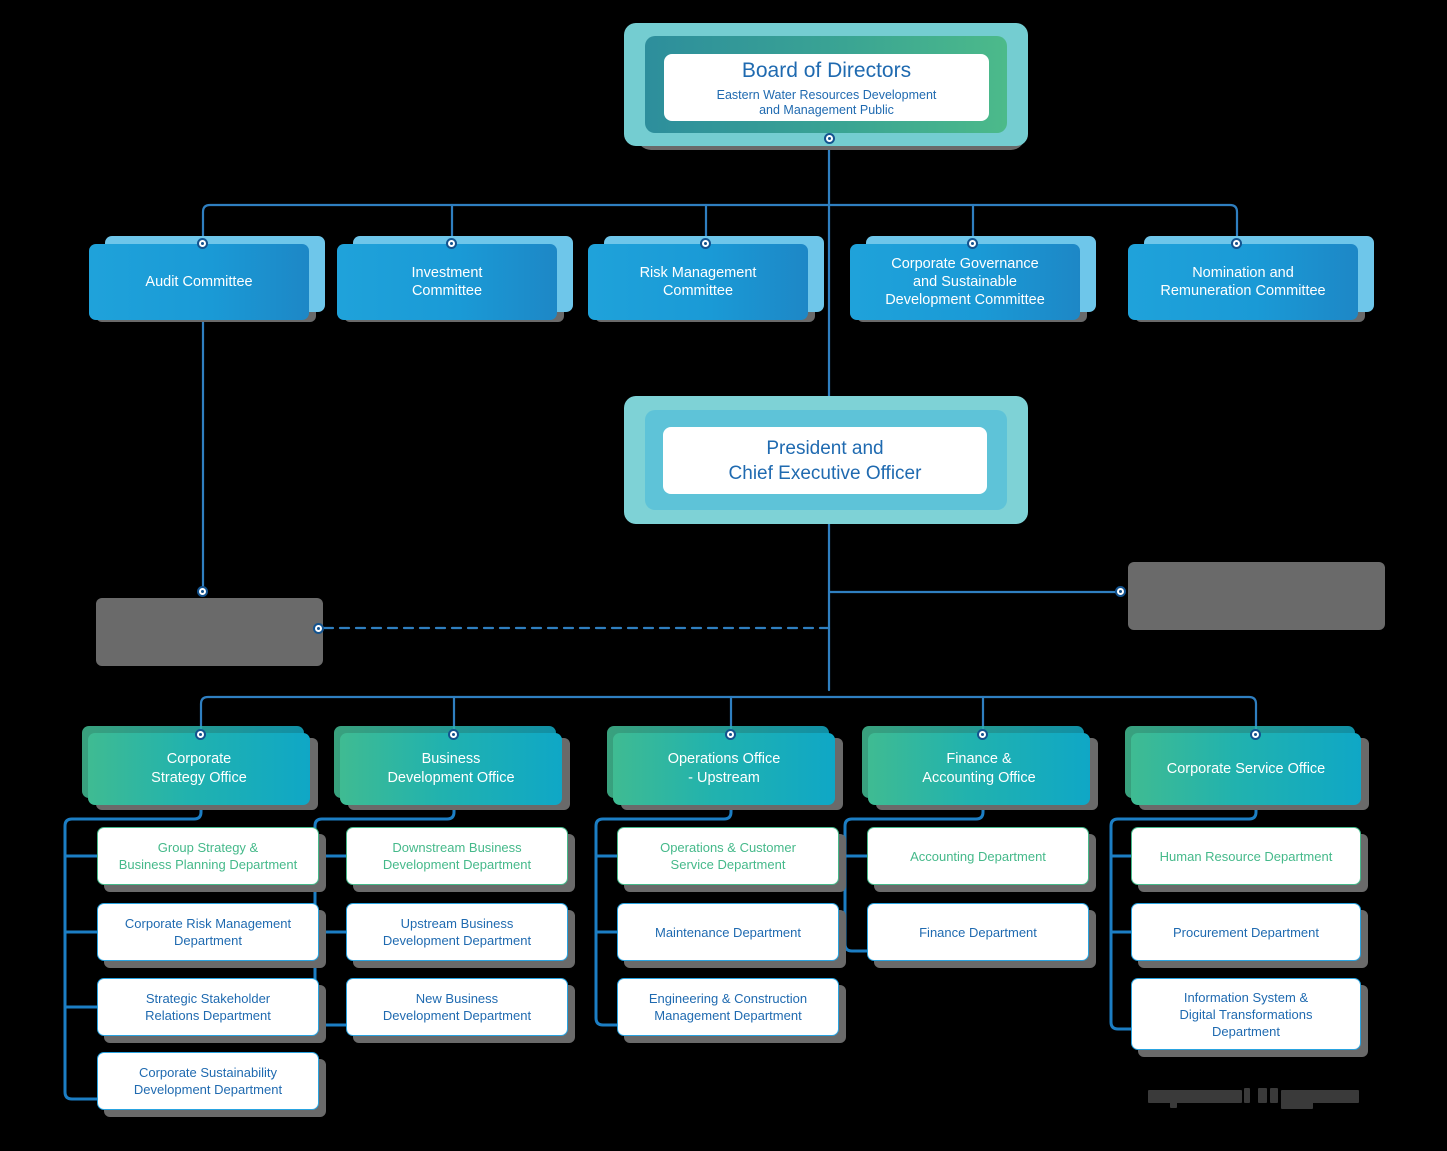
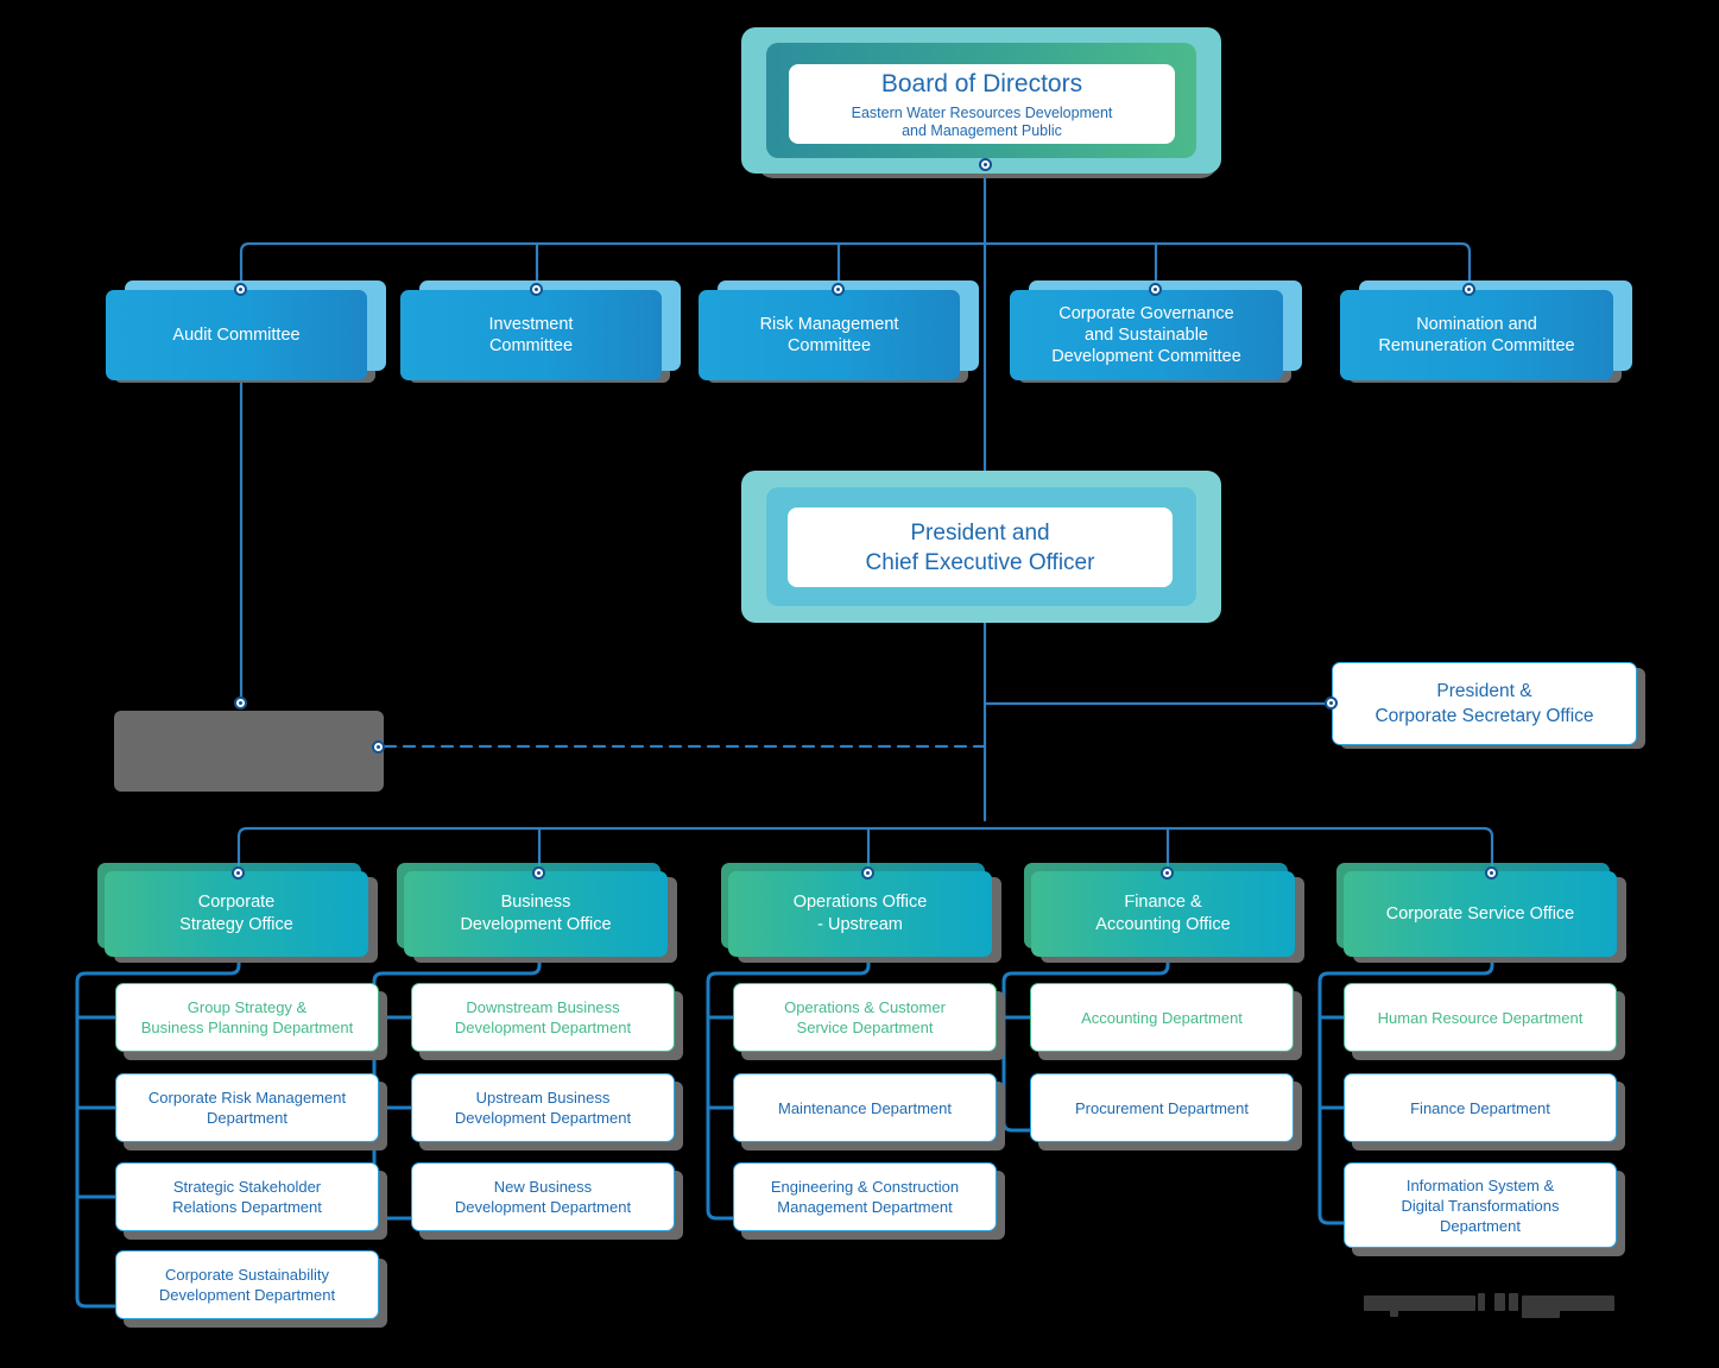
  Board of Directors
  Eastern Water Resources Development
  and Management Public
  Audit Committee
  Investment
  Committee
  Risk Management
  Committee
  Corporate Governance
  and Sustainable
  Development Committee
  Nomination and
  Remuneration Committee
  President and
  Chief Executive Officer
+ President &
+ Corporate Secretary Office
  Corporate
  Strategy Office
  Group Strategy &
  Business Planning Department
  Corporate Risk Management
  Department
  Strategic Stakeholder
  Relations Department
  Corporate Sustainability
  Development Department
  Business
  Development Office
  Downstream Business
  Development Department
  Upstream Business
  Development Department
  New Business
  Development Department
  Operations Office
  - Upstream
  Operations & Customer
  Service Department
  Maintenance Department
  Engineering & Construction
  Management Department
  Finance &
  Accounting Office
  Accounting Department
- Finance Department
+ Procurement Department
  Corporate Service Office
  Human Resource Department
- Procurement Department
+ Finance Department
  Information System &
  Digital Transformations
  Department
